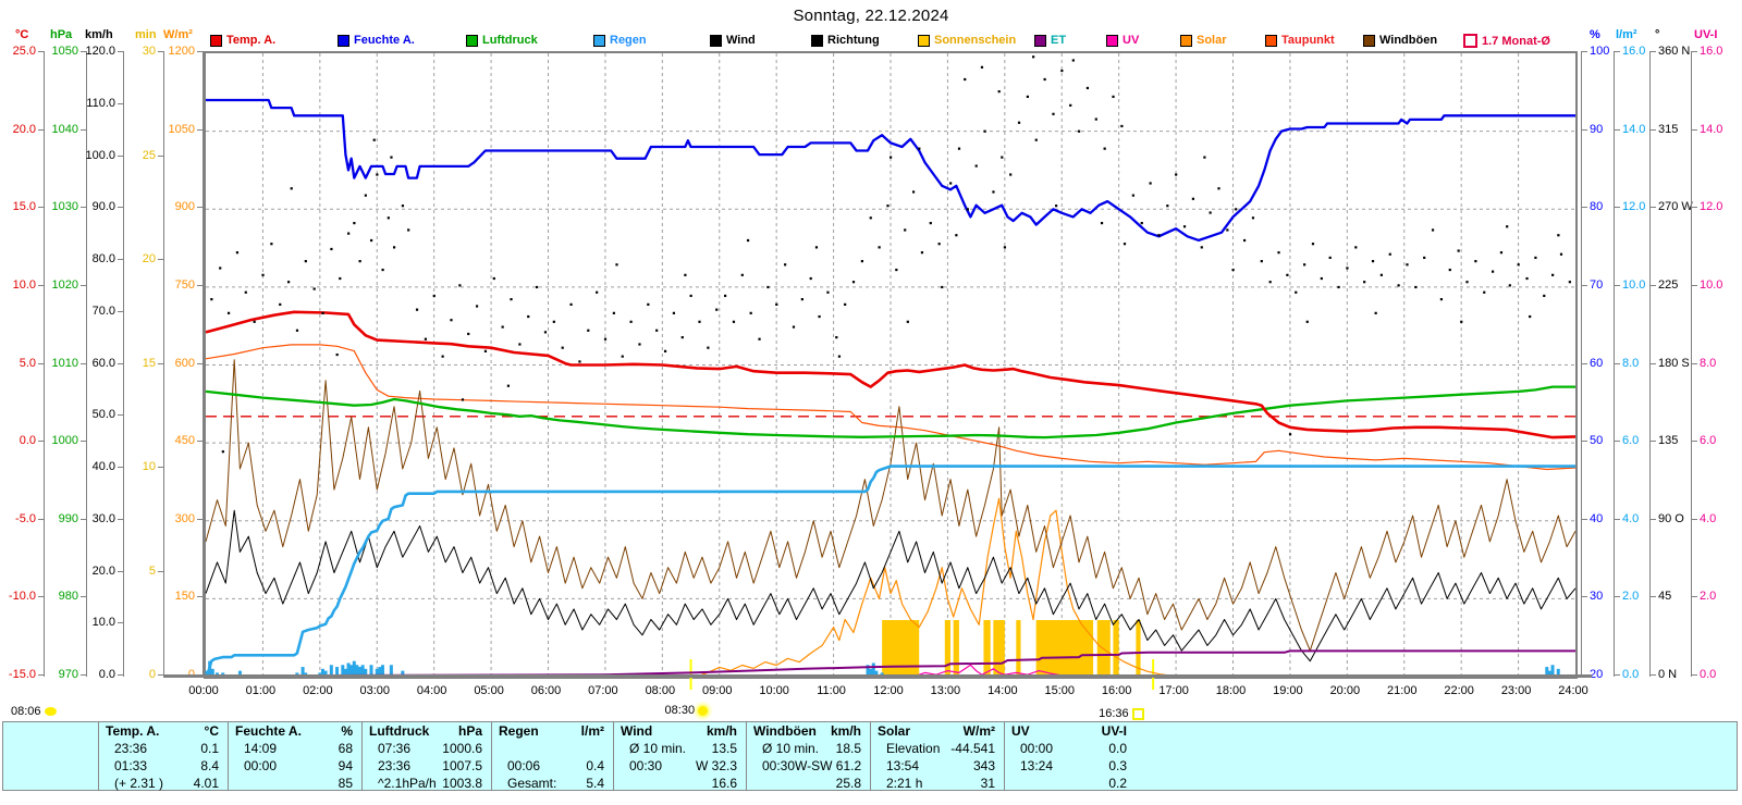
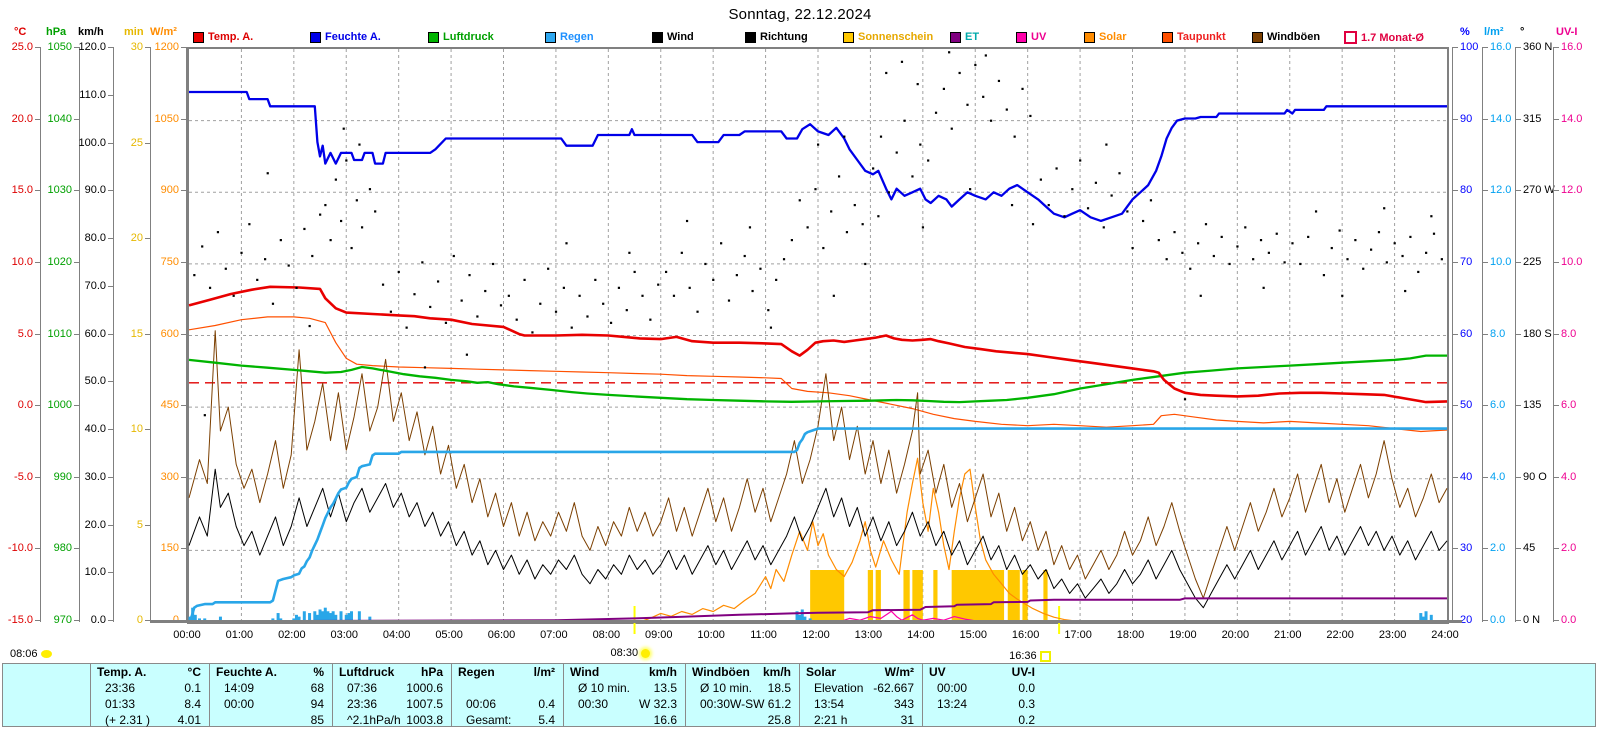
  Sonntag, 22.12.2024
  Temp. A.
  Feuchte A.
  Luftdruck
  Regen
  Wind
  Richtung
  Sonnenschein
  ET
  UV
  Solar
  Taupunkt
  Windböen
  1.7 Monat-Ø
  °C
  25.0
  20.0
  15.0
  10.0
  5.0
  0.0
  -5.0
  -10.0
  -15.0
  hPa
  1050
  1040
  1030
  1020
  1010
  1000
  990
  980
  970
  km/h
  120.0
  110.0
  100.0
  90.0
  80.0
  70.0
  60.0
  50.0
  40.0
  30.0
  20.0
  10.0
  0.0
  min
  30
  25
  20
  15
  10
  5
  0
  W/m²
  1200
  1050
  900
  750
  600
  450
  300
  150
  %
  100
  90
  80
  70
  60
  50
  40
  30
  20
  l/m²
  16.0
  14.0
  12.0
  10.0
  8.0
  6.0
  4.0
  2.0
  0.0
  °
  360 N
  315
  270 W
  225
  180 S
  135
  90 O
  45
  0 N
  UV-I
  16.0
  14.0
  12.0
  10.0
  8.0
  6.0
  4.0
  2.0
  0.0
  00:00
  01:00
  02:00
  03:00
  04:00
  05:00
  06:00
  07:00
  08:00
  09:00
  10:00
  11:00
  12:00
  13:00
  14:00
  15:00
  16:00
  17:00
  18:00
  19:00
  20:00
  21:00
  22:00
  23:00
  24:00
  08:06
  08:30
  16:36
  Temp. A.
  °C
  23:36
  0.1
  01:33
  8.4
  (+ 2.31 )
  4.01
  Feuchte A.
  %
  14:09
  68
  00:00
  94
  85
  Luftdruck
  hPa
  07:36
  1000.6
  23:36
  1007.5
  ^2.1hPa/h
  1003.8
  Regen
  l/m²
  00:06
  0.4
  Gesamt:
  5.4
  Wind
  km/h
  Ø 10 min.
  13.5
  00:30
  W 32.3
  16.6
  Windböen
  km/h
  Ø 10 min.
  18.5
  00:30
  W-SW 61.2
  25.8
  Solar
  W/m²
  Elevation
- -44.541
+ -62.667
  13:54
  343
  2:21 h
  31
  UV
  UV-I
  00:00
  0.0
  13:24
  0.3
  0.2
